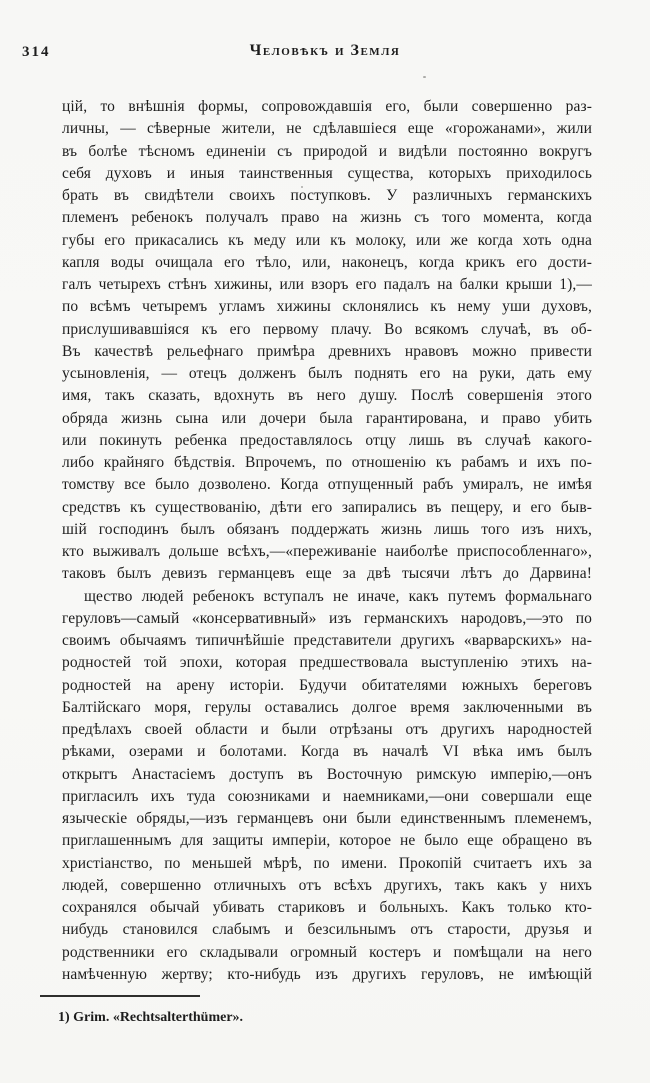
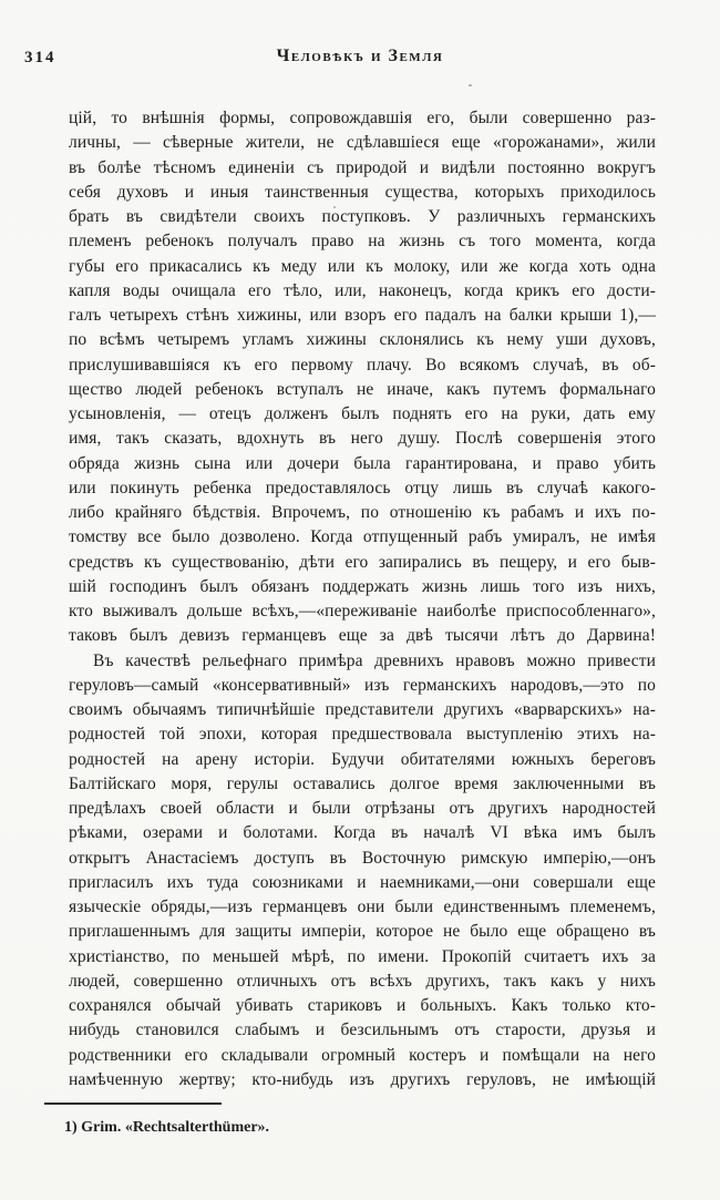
  314
  Человѣкъ и Земля
  цій, то внѣшнія формы, сопровождавшія его, были совершенно раз-
  личны, — сѣверные жители, не сдѣлавшіеся еще «горожанами», жили
  въ болѣе тѣсномъ единеніи съ природой и видѣли постоянно вокругъ
  себя духовъ и иныя таинственныя существа, которыхъ приходилось
  брать въ свидѣтели своихъ поступковъ. У различныхъ германскихъ
  племенъ ребенокъ получалъ право на жизнь съ того момента, когда
  губы его прикасались къ меду или къ молоку, или же когда хоть одна
  капля воды очищала его тѣло, или, наконецъ, когда крикъ его дости-
  галъ четырехъ стѣнъ хижины, или взоръ его падалъ на балки крыши 1),—
  по всѣмъ четыремъ угламъ хижины склонялись къ нему уши духовъ,
  прислушивавшіяся къ его первому плачу. Во всякомъ случаѣ, въ об-
- Въ качествѣ рельефнаго примѣра древнихъ нравовъ можно привести
+ щество людей ребенокъ вступалъ не иначе, какъ путемъ формальнаго
  усыновленія, — отецъ долженъ былъ поднять его на руки, дать ему
  имя, такъ сказать, вдохнуть въ него душу. Послѣ совершенія этого
  обряда жизнь сына или дочери была гарантирована, и право убить
  или покинуть ребенка предоставлялось отцу лишь въ случаѣ какого-
  либо крайняго бѣдствія. Впрочемъ, по отношенію къ рабамъ и ихъ по-
  томству все было дозволено. Когда отпущенный рабъ умиралъ, не имѣя
  средствъ къ существованію, дѣти его запирались въ пещеру, и его быв-
  шій господинъ былъ обязанъ поддержать жизнь лишь того изъ нихъ,
  кто выживалъ дольше всѣхъ,—«переживаніе наиболѣе приспособленнаго»,
  таковъ былъ девизъ германцевъ еще за двѣ тысячи лѣтъ до Дарвина!
- щество людей ребенокъ вступалъ не иначе, какъ путемъ формальнаго
+ Въ качествѣ рельефнаго примѣра древнихъ нравовъ можно привести
  геруловъ—самый «консервативный» изъ германскихъ народовъ,—это по
  своимъ обычаямъ типичнѣйшіе представители другихъ «варварскихъ» на-
  родностей той эпохи, которая предшествовала выступленію этихъ на-
  родностей на арену исторіи. Будучи обитателями южныхъ береговъ
  Балтійскаго моря, герулы оставались долгое время заключенными въ
  предѣлахъ своей области и были отрѣзаны отъ другихъ народностей
  рѣками, озерами и болотами. Когда въ началѣ VI вѣка имъ былъ
  открытъ Анастасіемъ доступъ въ Восточную римскую имперію,—онъ
  пригласилъ ихъ туда союзниками и наемниками,—они совершали еще
  языческіе обряды,—изъ германцевъ они были единственнымъ племенемъ,
  приглашеннымъ для защиты имперіи, которое не было еще обращено въ
  христіанство, по меньшей мѣрѣ, по имени. Прокопій считаетъ ихъ за
  людей, совершенно отличныхъ отъ всѣхъ другихъ, такъ какъ у нихъ
  сохранялся обычай убивать стариковъ и больныхъ. Какъ только кто-
  нибудь становился слабымъ и безсильнымъ отъ старости, друзья и
  родственники его складывали огромный костеръ и помѣщали на него
  намѣченную жертву; кто-нибудь изъ другихъ геруловъ, не имѣющій
  1) Grim. «Rechtsalterthümer».
